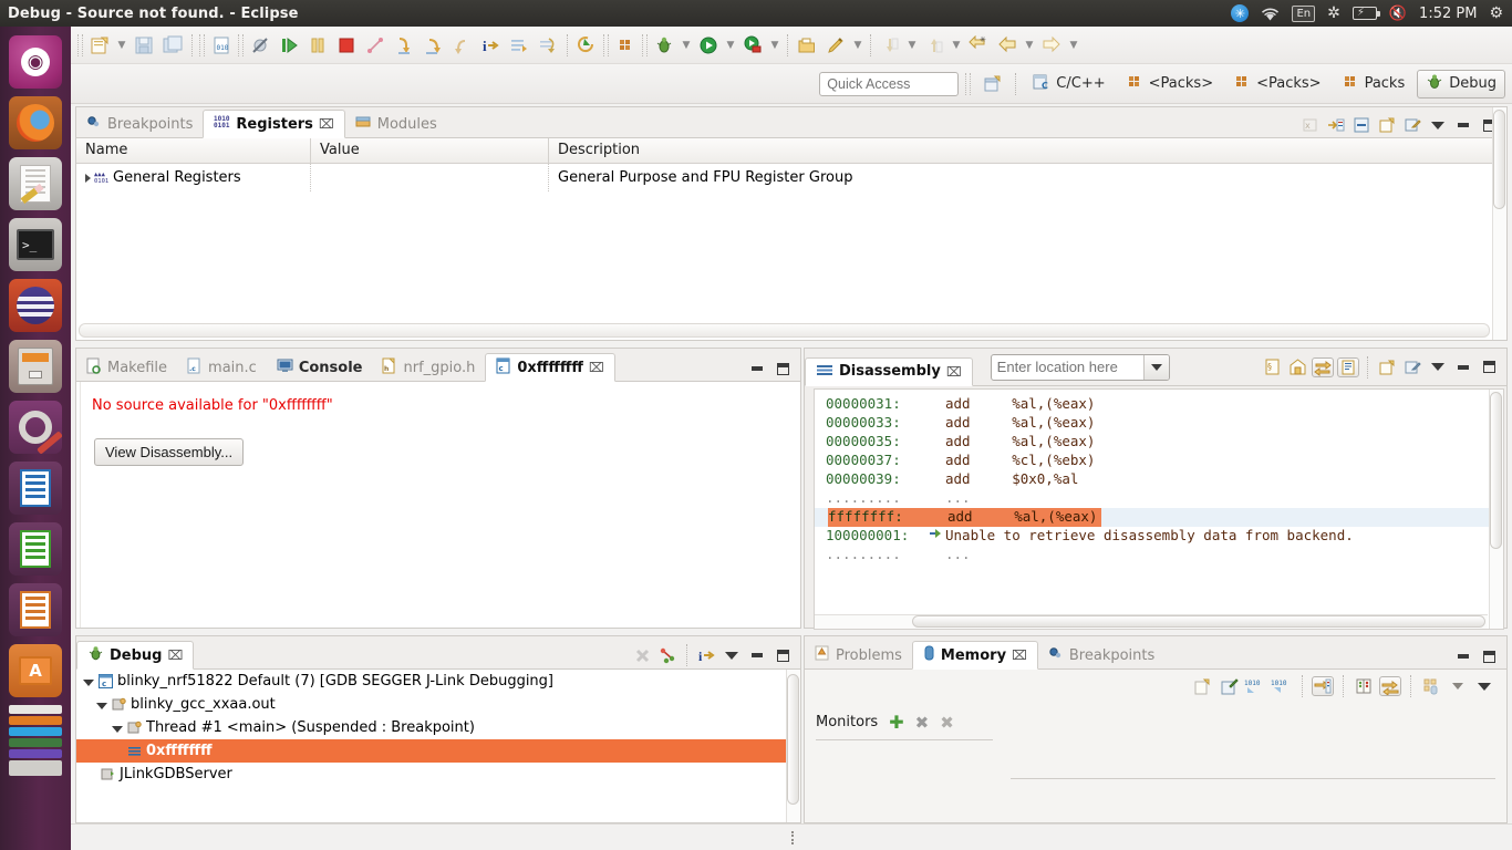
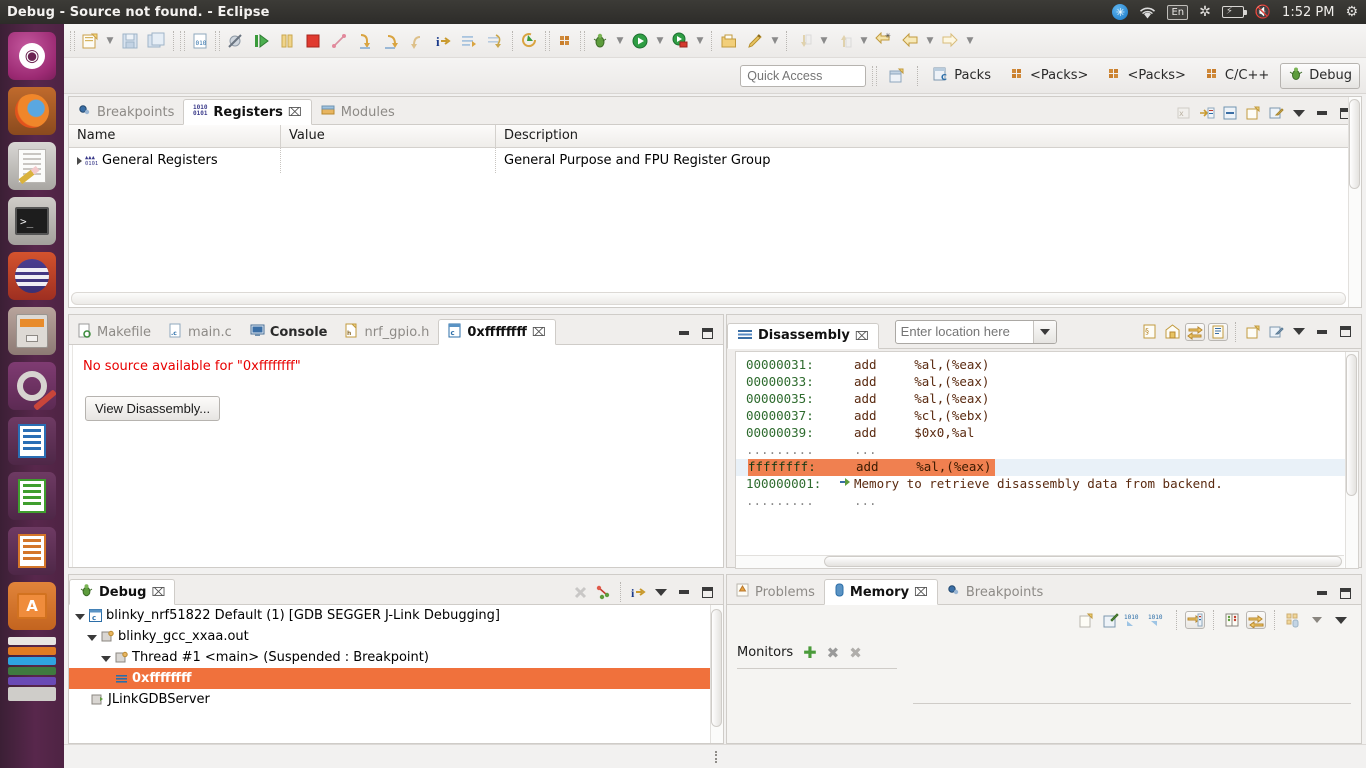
  Debug - Source not found. - Eclipse
  ✳
  En
  ✲
  ⚡
  🔇
  1:52 PM
  ⚙
  ◉
  >_
  A
  ▼
  i
  ▼
  ▼
  ▼
  ▼
  ▼
  ▼
  ✳
  ▼
  ▼
  Quick Access
  C
- C/C++
+ Packs
  <Packs>
  <Packs>
- Packs
+ C/C++
  Debug
  Breakpoints
  Registers
  ⌧
  Modules
  x
  Name
  Value
  Description
  General Registers
  General Purpose and FPU Register Group
  Makefile
  main.c
  Console
  nrf_gpio.h
  c
  0xffffffff
  ⌧
  No source available for "0xffffffff"
  View Disassembly...
  Disassembly
  ⌧
  Enter location here
  §
  00000031:
  add %al,(%eax)
  00000033:
  add %al,(%eax)
  00000035:
  add %al,(%eax)
  00000037:
  add %cl,(%ebx)
  00000039:
  add $0x0,%al
  .........
  ...
  ffffffff:
  add %al,(%eax)
  100000001:
- Unable to retrieve disassembly data from backend.
+ Memory to retrieve disassembly data from backend.
  .........
  ...
  Debug
  ⌧
  i
  c
- blinky_nrf51822 Default (7) [GDB SEGGER J-Link Debugging]
+ blinky_nrf51822 Default (1) [GDB SEGGER J-Link Debugging]
  blinky_gcc_xxaa.out
  Thread #1 <main> (Suspended : Breakpoint)
  0xffffffff
  JLinkGDBServer
  Problems
  Memory
  ⌧
  Breakpoints
  Monitors
  ✚
  ✖
  ✖
